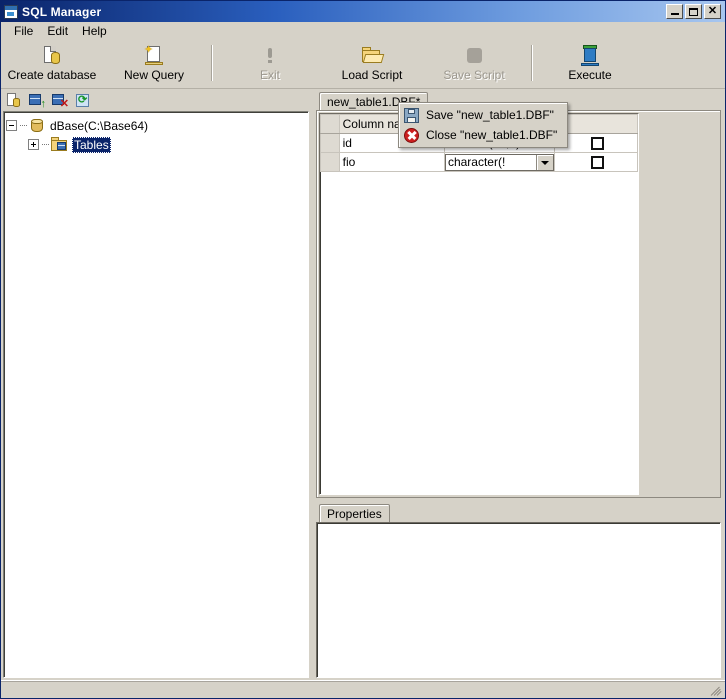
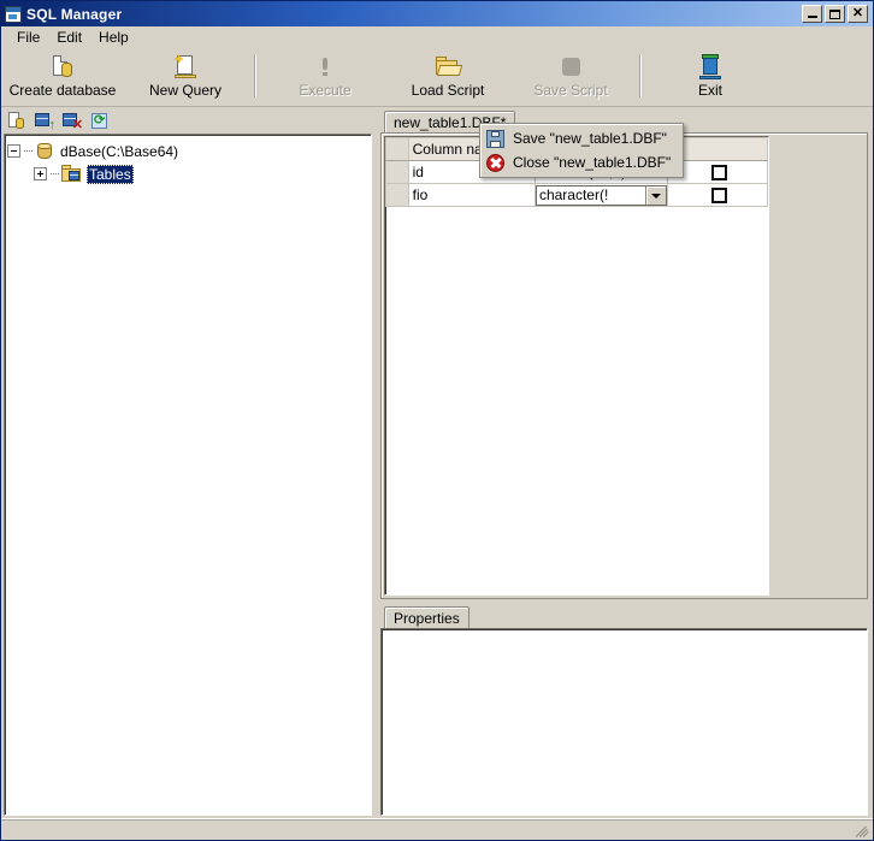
  SQL Manager
  ✕
  File
  Edit
  Help
  Create database
  ✦
  New Query
- Exit
+ Execute
  Load Script
  Save Script
- Execute
+ Exit
  ↑
  ✕
  ⟳
  dBase(C:\Base64)
  Tables
  new_table1.D
  	fio	character(!
  Save "new_table1.DBF"
  Close "new_table1.DBF"
  Properties
